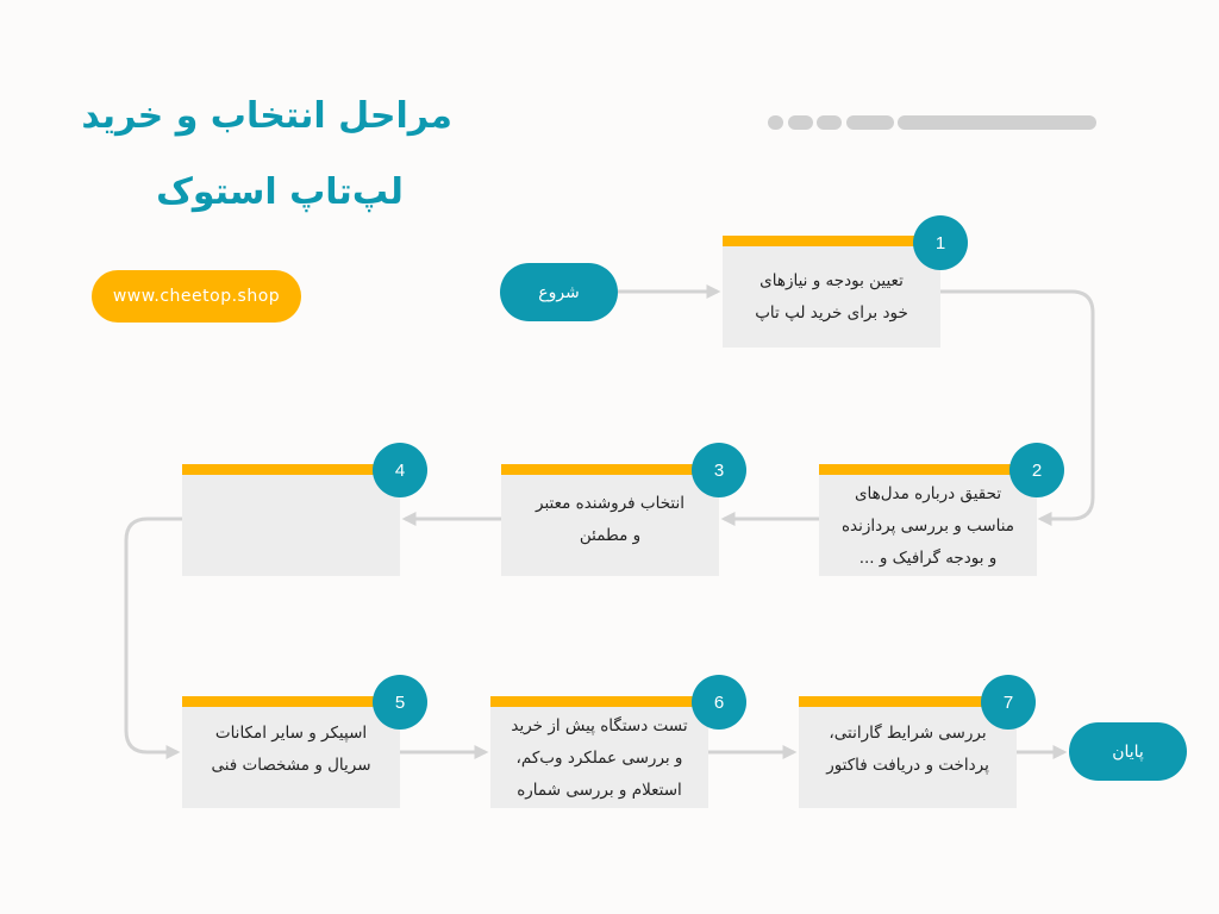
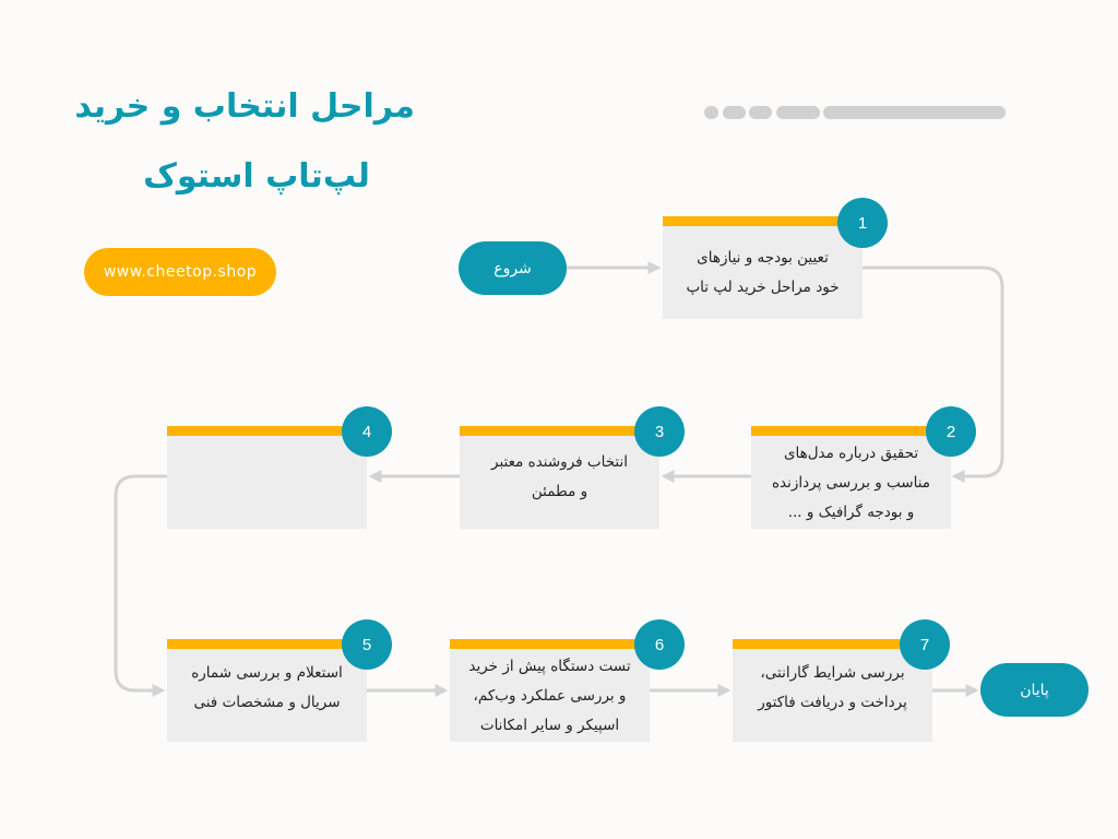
  مراحل انتخاب و خرید
  لپ‌تاپ استوک
  www.cheetop.shop
  شروع
  پایان
  تعیین بودجه و نیازهای
- خود برای خرید لپ تاپ
+ خود مراحل خرید لپ تاپ
  1
  تحقیق درباره مدل‌های
  مناسب و بررسی پردازنده
  و بودجه گرافیک و ...
  2
  انتخاب فروشنده معتبر
  و مطمئن
  3
  4
- اسپیکر و سایر امکانات
+ استعلام و بررسی شماره
  سریال و مشخصات فنی
  5
  تست دستگاه پیش از خرید
  و بررسی عملکرد وب‌کم،
- استعلام و بررسی شماره
+ اسپیکر و سایر امکانات
  6
  بررسی شرایط گارانتی،
  پرداخت و دریافت فاکتور
  7
